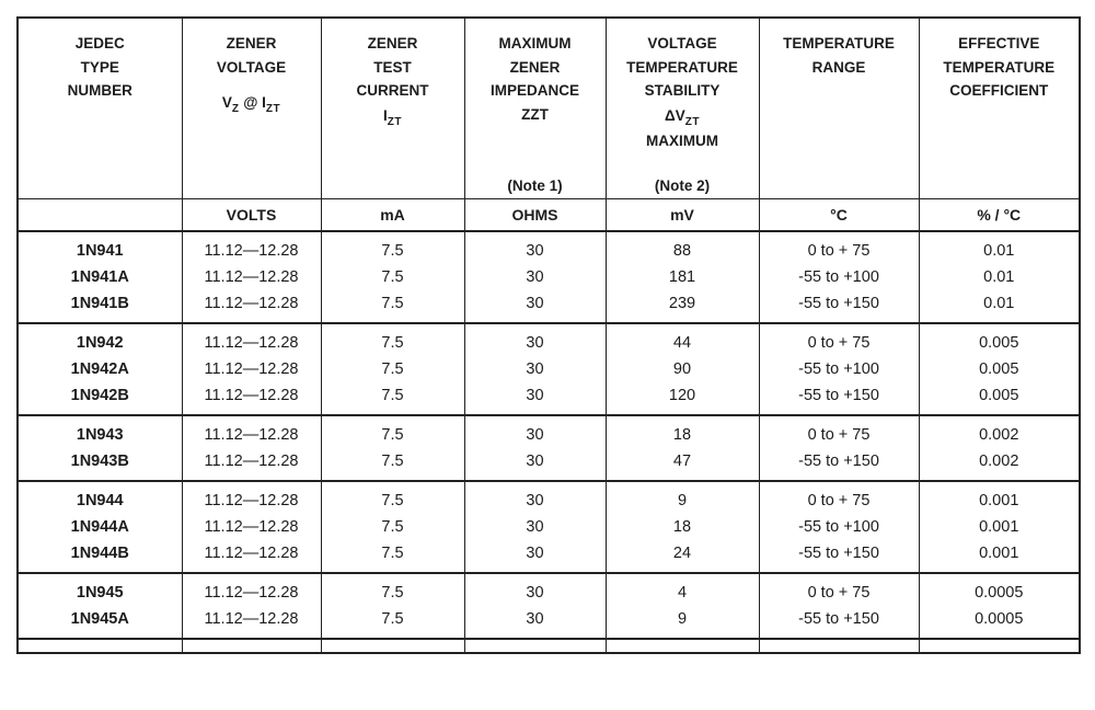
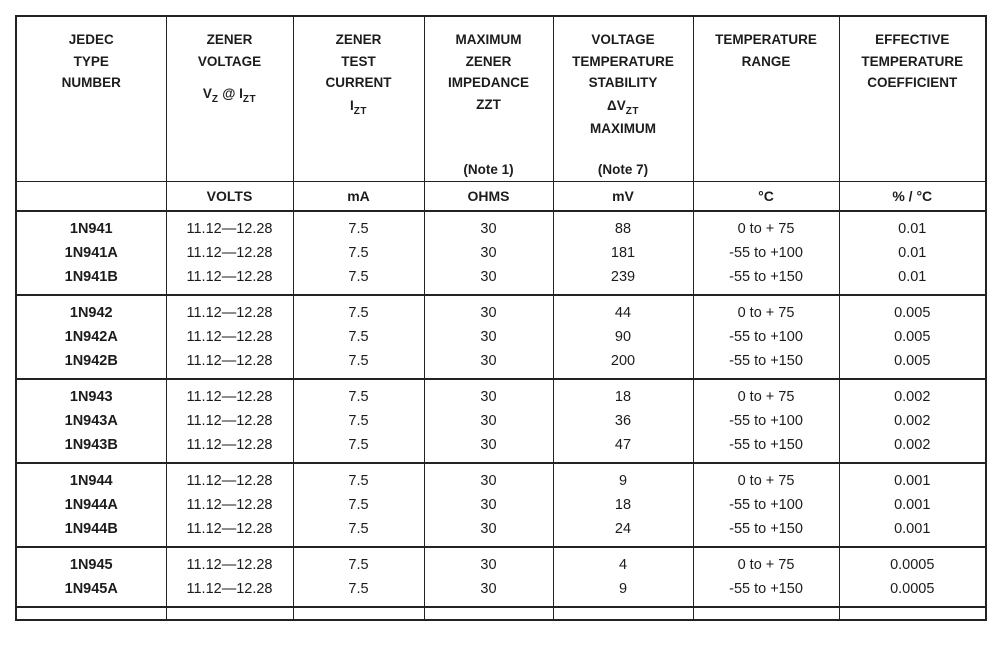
- JEDEC TYPE NUMBER	ZENER VOLTAGE VZ @ IZT	ZENER TEST CURRENT IZT	MAXIMUM ZENER IMPEDANCE ZZT (Note 1)	VOLTAGE TEMPERATURE STABILITY ΔVZT MAXIMUM (Note 2)	TEMPERATURE RANGE	EFFECTIVE TEMPERATURE COEFFICIENT
+ JEDEC TYPE NUMBER	ZENER VOLTAGE VZ @ IZT	ZENER TEST CURRENT IZT	MAXIMUM ZENER IMPEDANCE ZZT (Note 1)	VOLTAGE TEMPERATURE STABILITY ΔVZT MAXIMUM (Note 7)	TEMPERATURE RANGE	EFFECTIVE TEMPERATURE COEFFICIENT
  	VOLTS	mA	OHMS	mV	°C	% / °C
  1N941	11.12—12.28	7.5	30	88	0 to + 75	0.01
  1N941A	11.12—12.28	7.5	30	181	-55 to +100	0.01
  1N941B	11.12—12.28	7.5	30	239	-55 to +150	0.01
  1N942	11.12—12.28	7.5	30	44	0 to + 75	0.005
  1N942A	11.12—12.28	7.5	30	90	-55 to +100	0.005
- 1N942B	11.12—12.28	7.5	30	120	-55 to +150	0.005
+ 1N942B	11.12—12.28	7.5	30	200	-55 to +150	0.005
  1N943	11.12—12.28	7.5	30	18	0 to + 75	0.002
+ 1N943A	11.12—12.28	7.5	30	36	-55 to +100	0.002
  1N943B	11.12—12.28	7.5	30	47	-55 to +150	0.002
  1N944	11.12—12.28	7.5	30	9	0 to + 75	0.001
  1N944A	11.12—12.28	7.5	30	18	-55 to +100	0.001
  1N944B	11.12—12.28	7.5	30	24	-55 to +150	0.001
  1N945	11.12—12.28	7.5	30	4	0 to + 75	0.0005
  1N945A	11.12—12.28	7.5	30	9	-55 to +150	0.0005
